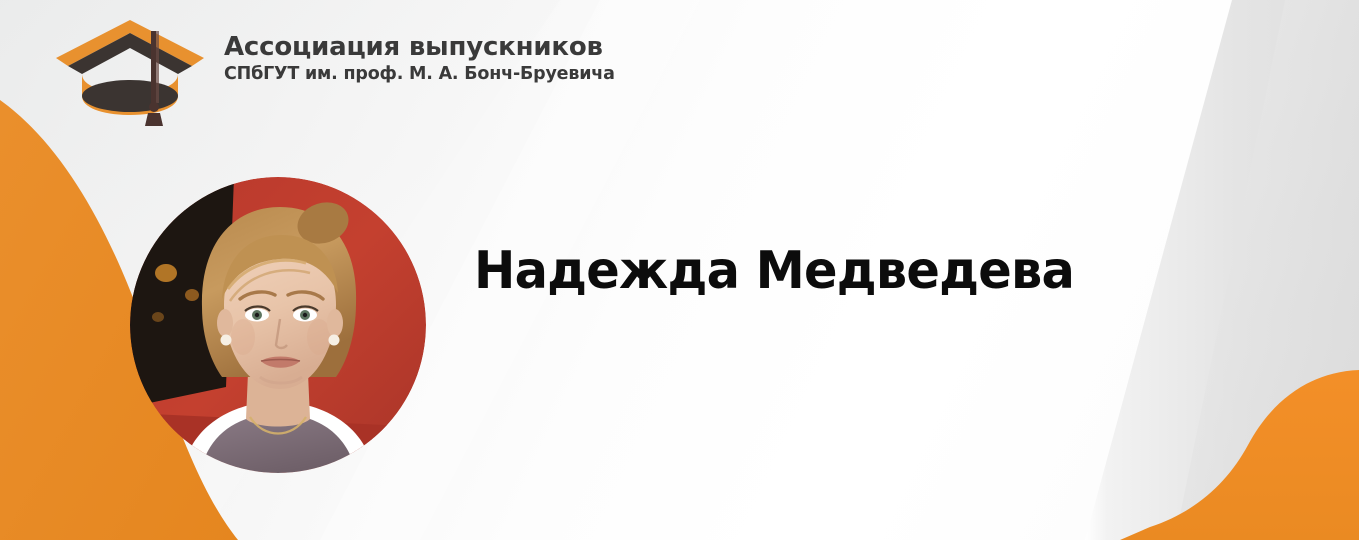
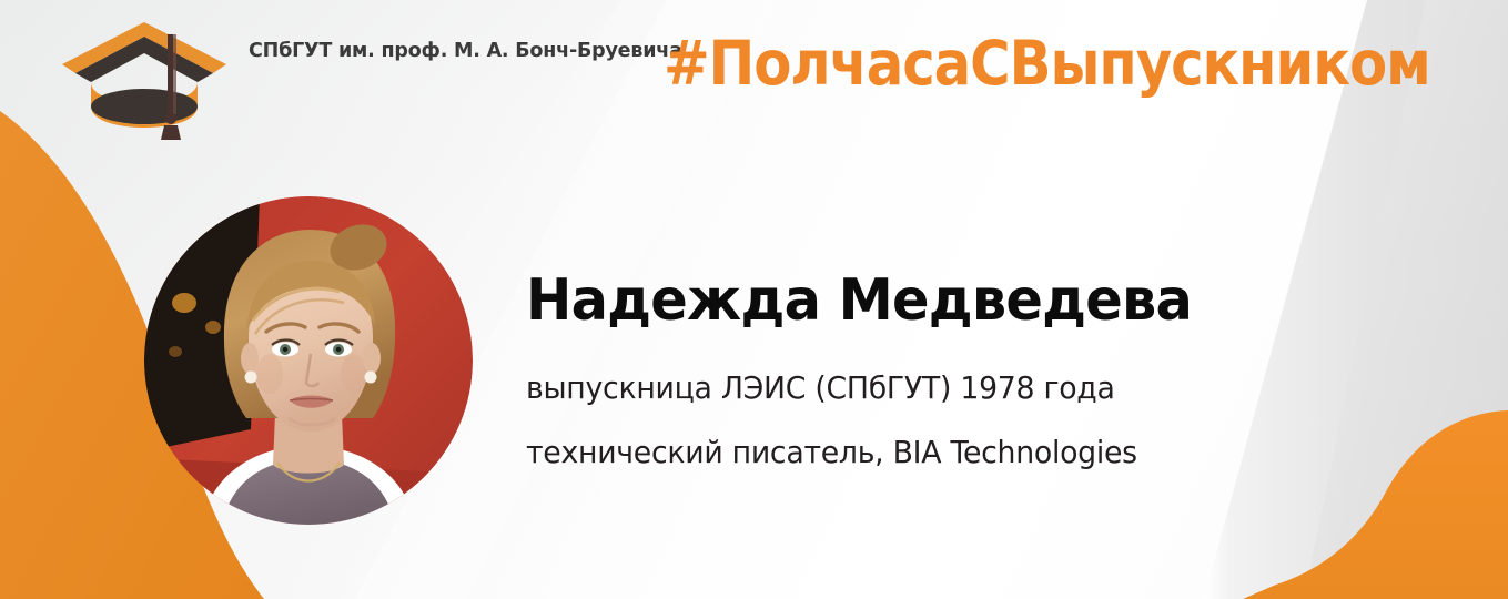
- Ассоциация выпускников
  СПбГУТ им. проф. М. А. Бонч-Бруевича
+ #ПолчасаСВыпускником
  Надежда Медведева
+ выпускница ЛЭИС (СПбГУТ) 1978 года
+ технический писатель, BIA Technologies
